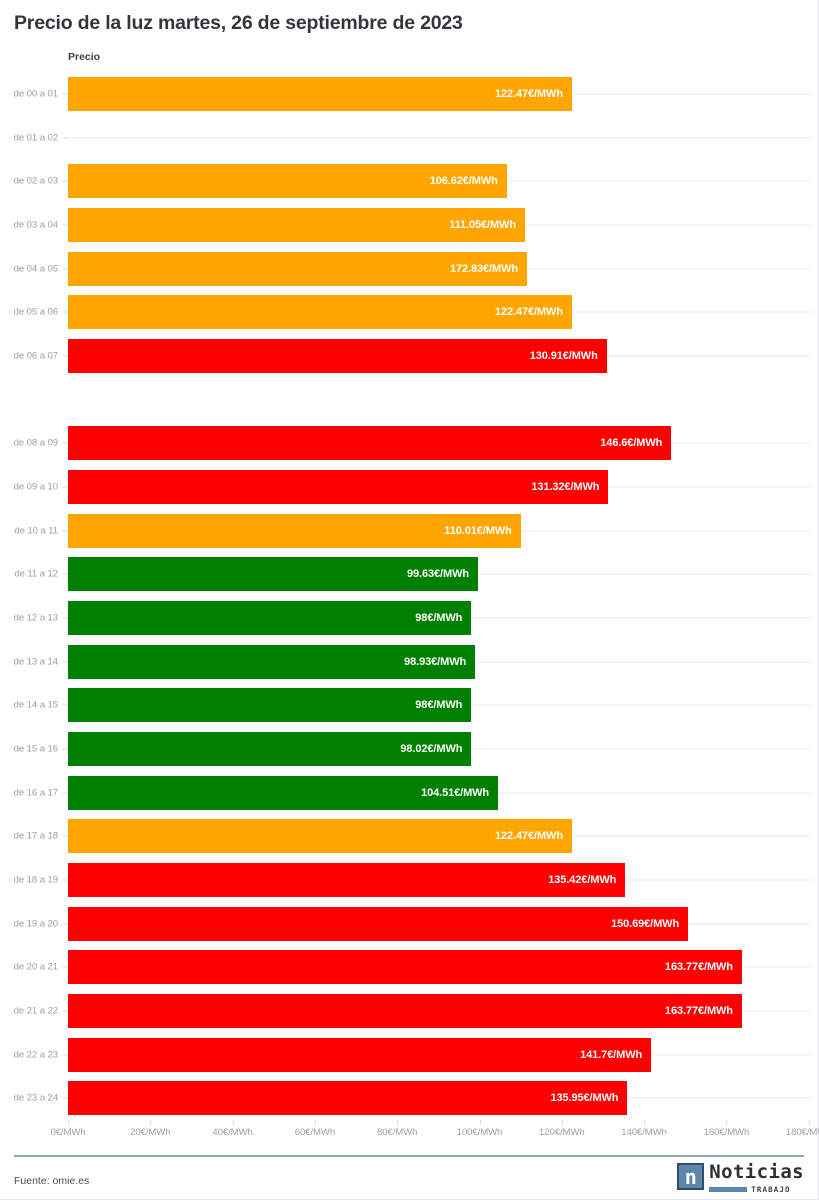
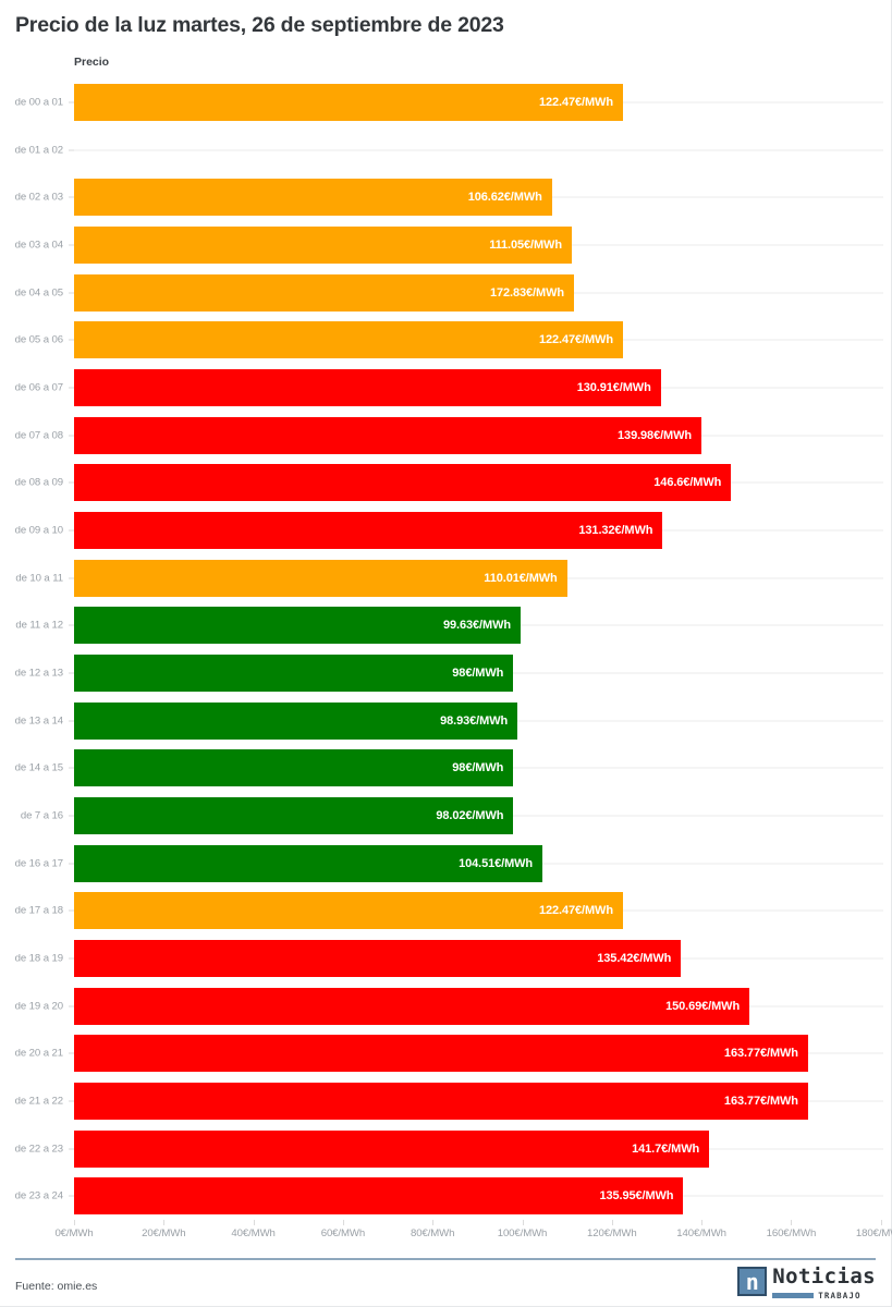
  Precio de la luz martes, 26 de septiembre de 2023
  Precio
  de 00 a 01
  122.47€/MWh
  de 01 a 02
  de 02 a 03
  106.62€/MWh
  de 03 a 04
  111.05€/MWh
  de 04 a 05
  172.83€/MWh
  de 05 a 06
  122.47€/MWh
  de 06 a 07
  130.91€/MWh
+ de 07 a 08
+ 139.98€/MWh
  de 08 a 09
  146.6€/MWh
  de 09 a 10
  131.32€/MWh
  de 10 a 11
  110.01€/MWh
  de 11 a 12
  99.63€/MWh
  de 12 a 13
  98€/MWh
  de 13 a 14
  98.93€/MWh
  de 14 a 15
  98€/MWh
- de 15 a 16
+ de 7 a 16
  98.02€/MWh
  de 16 a 17
  104.51€/MWh
  de 17 a 18
  122.47€/MWh
  de 18 a 19
  135.42€/MWh
  de 19 a 20
  150.69€/MWh
  de 20 a 21
  163.77€/MWh
  de 21 a 22
  163.77€/MWh
  de 22 a 23
  141.7€/MWh
  de 23 a 24
  135.95€/MWh
  0€/MWh
  20€/MWh
  40€/MWh
  60€/MWh
  80€/MWh
  100€/MWh
  120€/MWh
  140€/MWh
  160€/MWh
  180€/M
  Fuente: omie.es
  n
  Noticias
  TRABAJO
